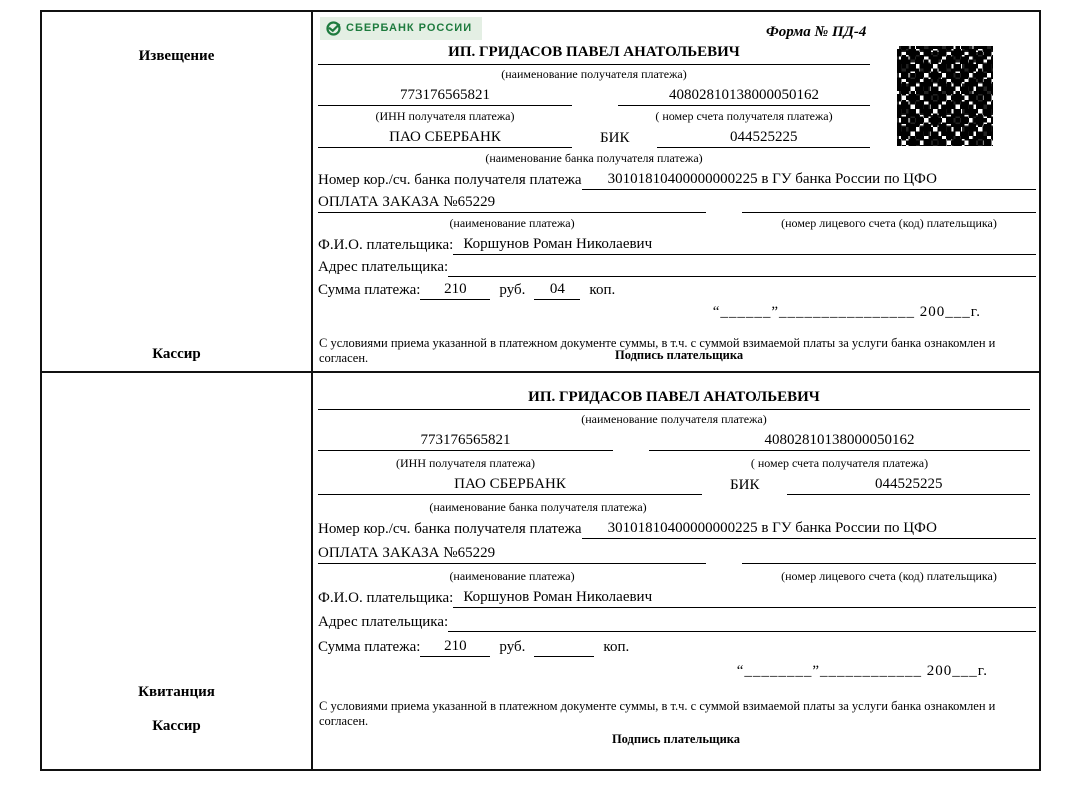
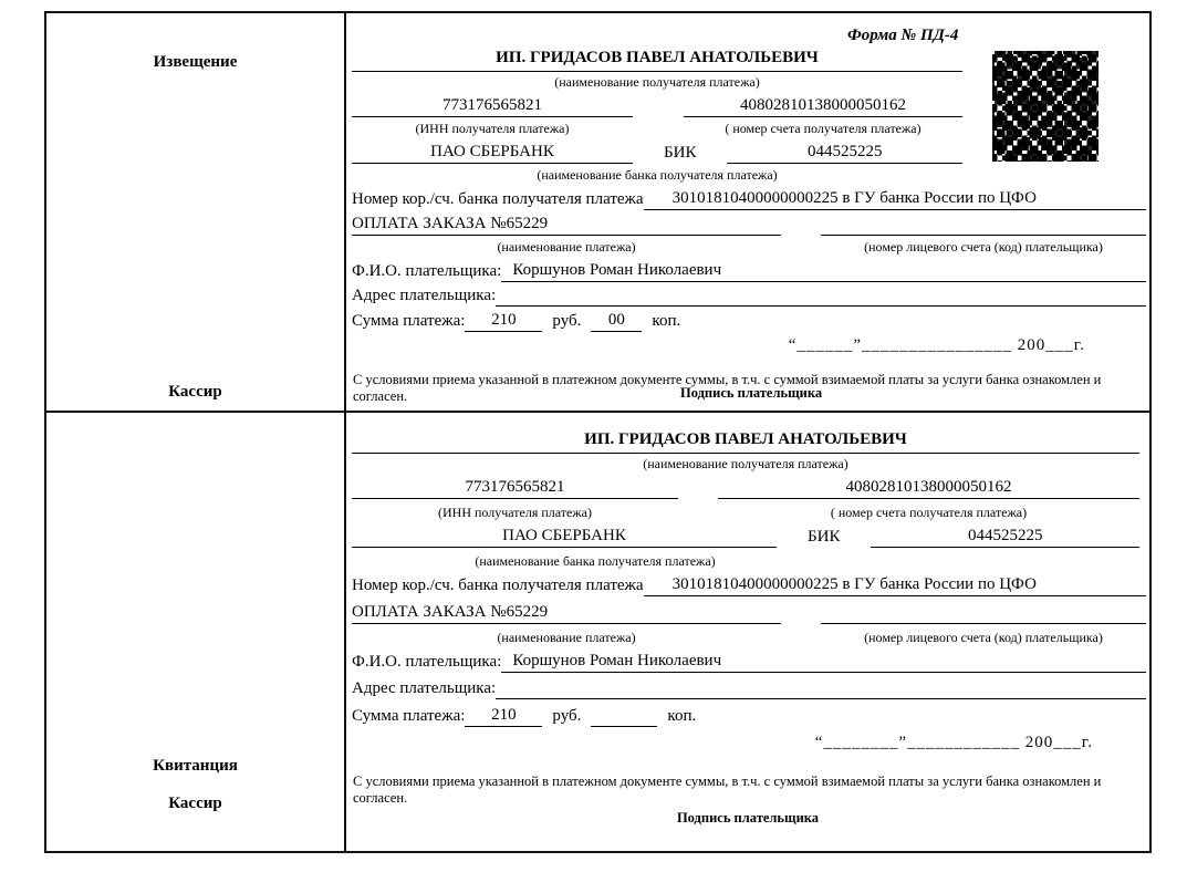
  Извещение
  Кассир
- СБЕРБАНК РОССИИ
  Форма № ПД-4
  ИП. ГРИДАСОВ ПАВЕЛ АНАТОЛЬЕВИЧ
  (наименование получателя платежа)
  773176565821
  40802810138000050162
  (ИНН получателя платежа)
  ( номер счета получателя платежа)
  ПАО СБЕРБАНК
  БИК
  044525225
  (наименование банка получателя платежа)
  Номер кор./сч. банка получателя платежа
  30101810400000000225 в ГУ банка России по ЦФО
  ОПЛАТА ЗАКАЗА №65229
  (наименование платежа)
  (номер лицевого счета (код) плательщика)
  Ф.И.О. плательщика:
  Коршунов Роман Николаевич
  Адрес плательщика:
  Сумма платежа:
  210
  руб.
- 04
+ 00
  коп.
  “______”________________ 200___г.
  С условиями приема указанной в платежном документе суммы, в т.ч. с суммой взимаемой платы за услуги банка ознакомлен и согласен.
  Подпись плательщика
  Квитанция
  Кассир
  ИП. ГРИДАСОВ ПАВЕЛ АНАТОЛЬЕВИЧ
  (наименование получателя платежа)
  773176565821
  40802810138000050162
  (ИНН получателя платежа)
  ( номер счета получателя платежа)
  ПАО СБЕРБАНК
  БИК
  044525225
  (наименование банка получателя платежа)
  Номер кор./сч. банка получателя платежа
  30101810400000000225 в ГУ банка России по ЦФО
  ОПЛАТА ЗАКАЗА №65229
  (наименование платежа)
  (номер лицевого счета (код) плательщика)
  Ф.И.О. плательщика:
  Коршунов Роман Николаевич
  Адрес плательщика:
  Сумма платежа:
  210
  руб.
  коп.
  “________”____________ 200___г.
  С условиями приема указанной в платежном документе суммы, в т.ч. с суммой взимаемой платы за услуги банка ознакомлен и согласен.
  Подпись плательщика
